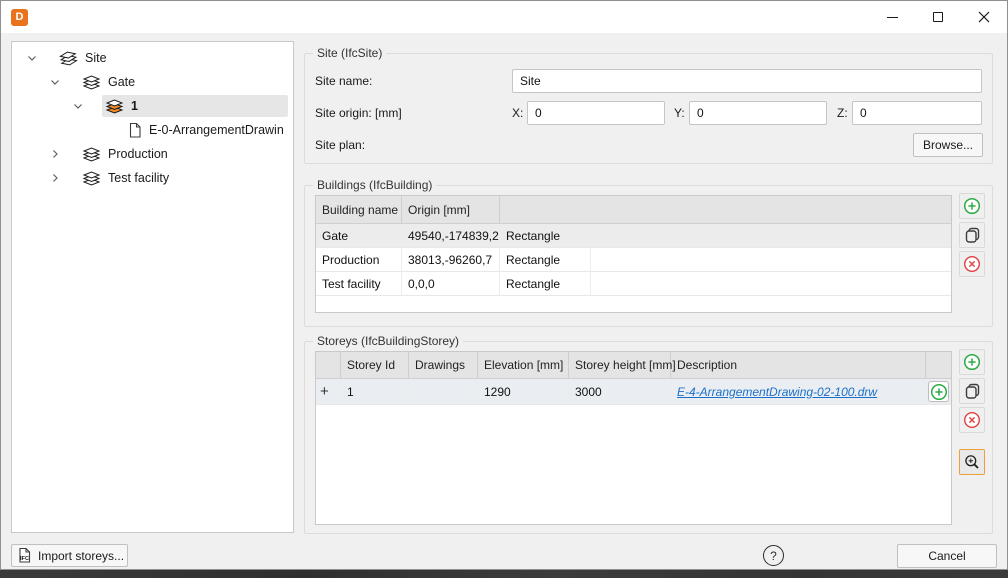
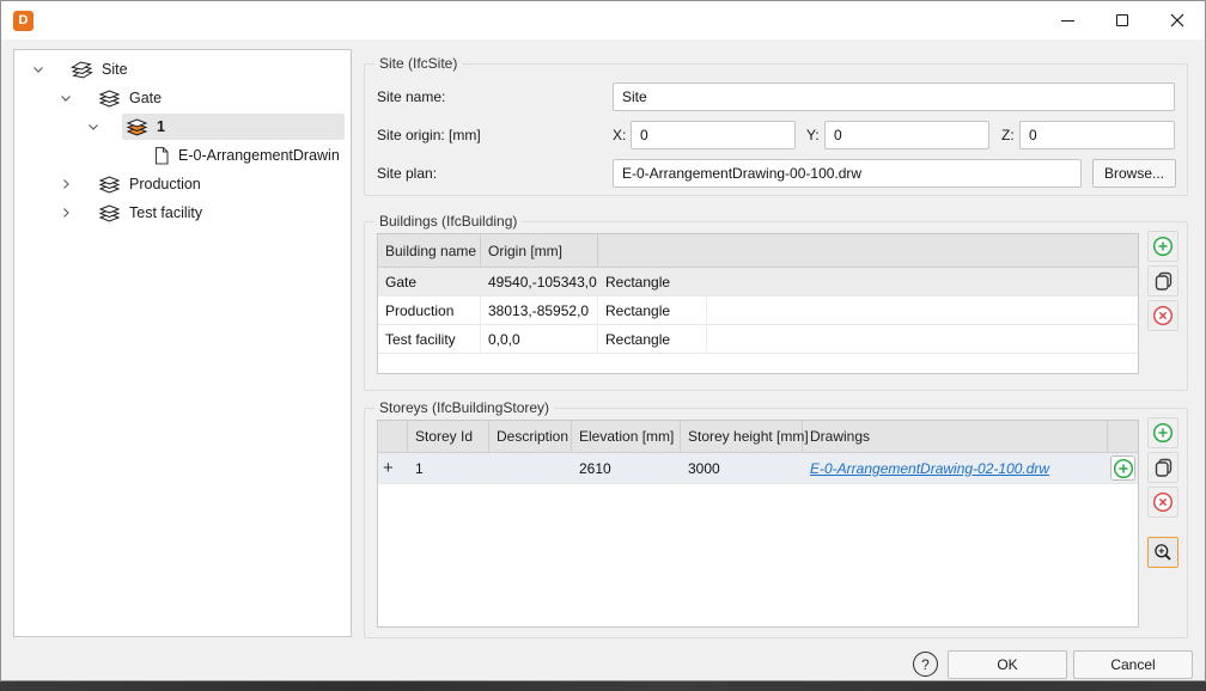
  D
  Site
  Gate
  1
  E-0-ArrangementDrawin
  Production
  Test facility
  Site (IfcSite)
  Site name:
  Site
  Site origin: [mm]
  X:
  0
  Y:
  0
  Z:
  0
  Site plan:
+ E-0-ArrangementDrawing-00-100.drw
  Browse...
  Buildings (IfcBuilding)
  Building name
  Origin [mm]
  Gate
- 49540,-174839,2
+ 49540,-105343,0
  Rectangle
  Production
- 38013,-96260,7
+ 38013,-85952,0
  Rectangle
  Test facility
  0,0,0
  Rectangle
  Storeys (IfcBuildingStorey)
  Storey Id
- Drawings
+ Description
  Elevation [mm]
  Storey height [mm
- Description
+ Drawings
  +
  1
- 1290
+ 2610
  3000
- E-4-ArrangementDrawing-02-100.drw
+ E-0-ArrangementDrawing-02-100.drw
- Import storeys...
  ?
+ OK
  Cancel
